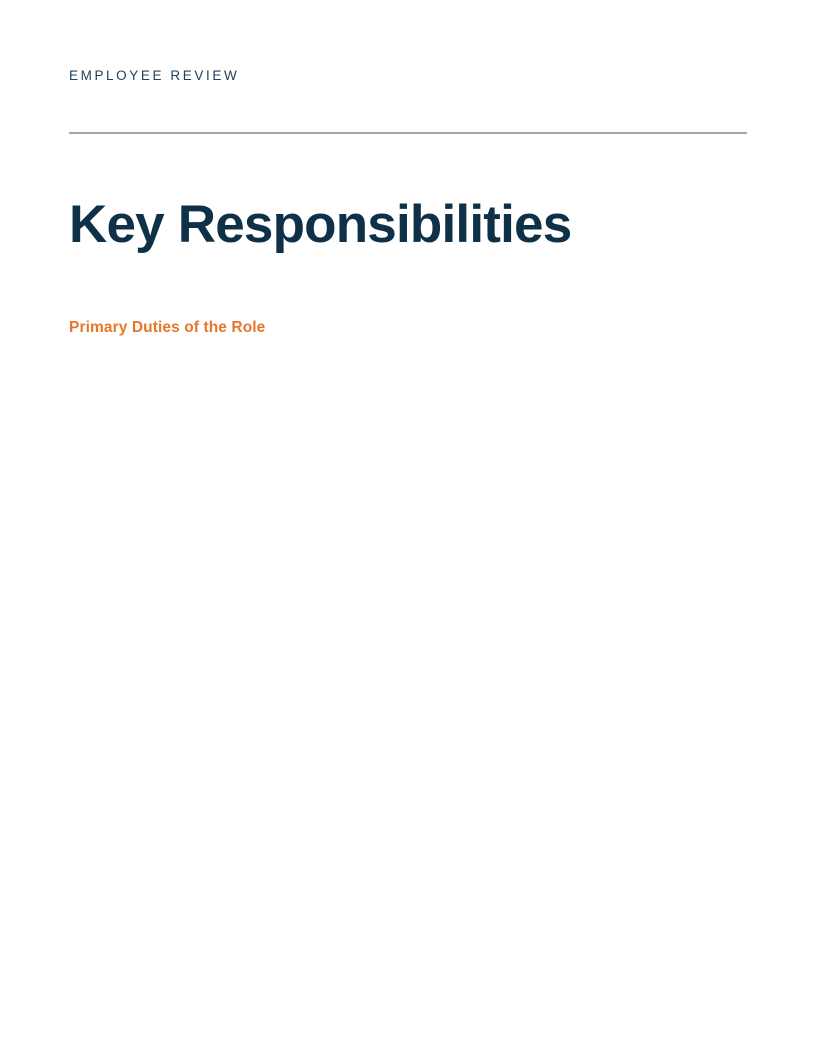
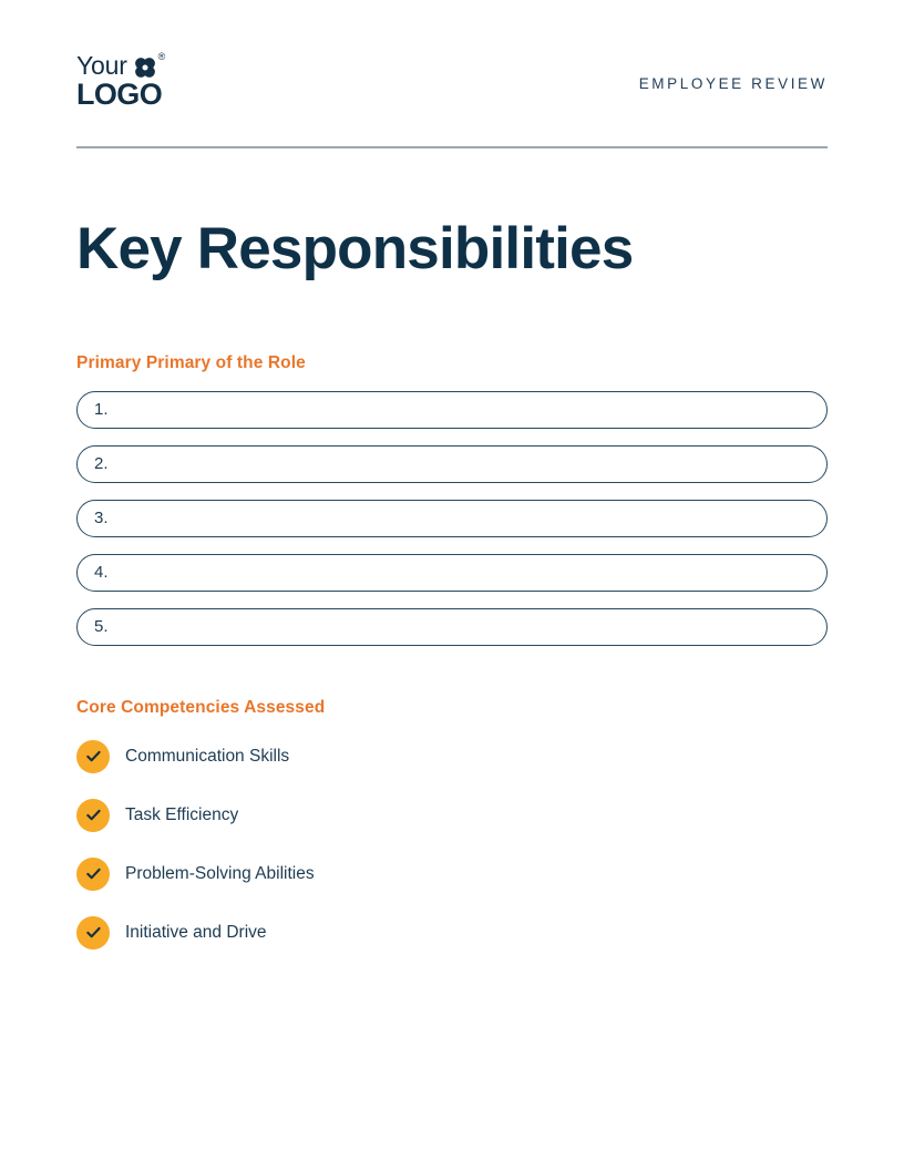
+ Your
+ ®
+ LOGO
  EMPLOYEE REVIEW
  Key Responsibilities
- Primary Duties of the Role
+ Primary Primary of the Role
+ 1.
+ 2.
+ 3.
+ 4.
+ 5.
+ Core Competencies Assessed
+ Communication Skills
+ Task Efficiency
+ Problem-Solving Abilities
+ Initiative and Drive
